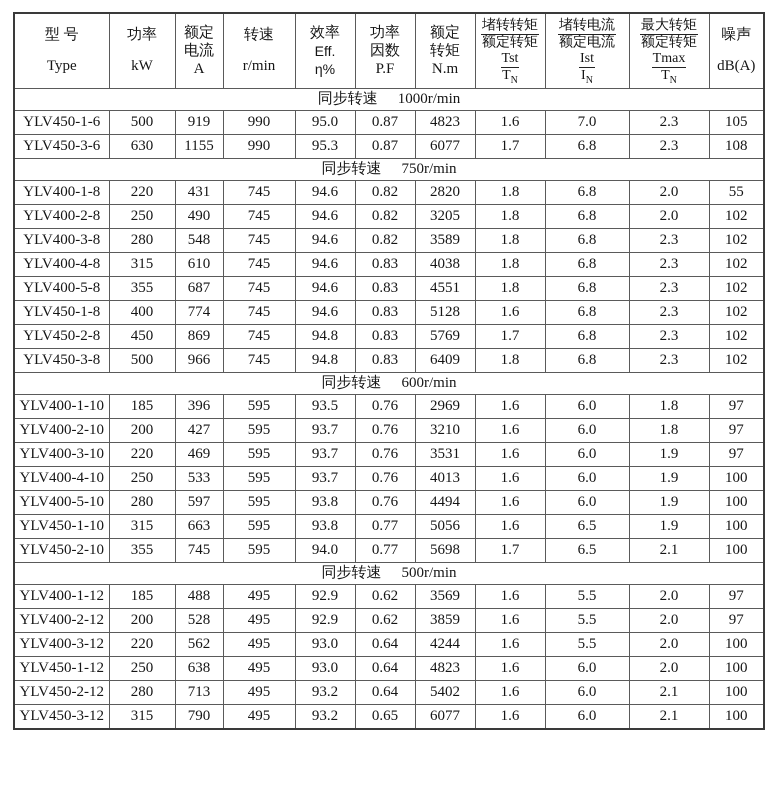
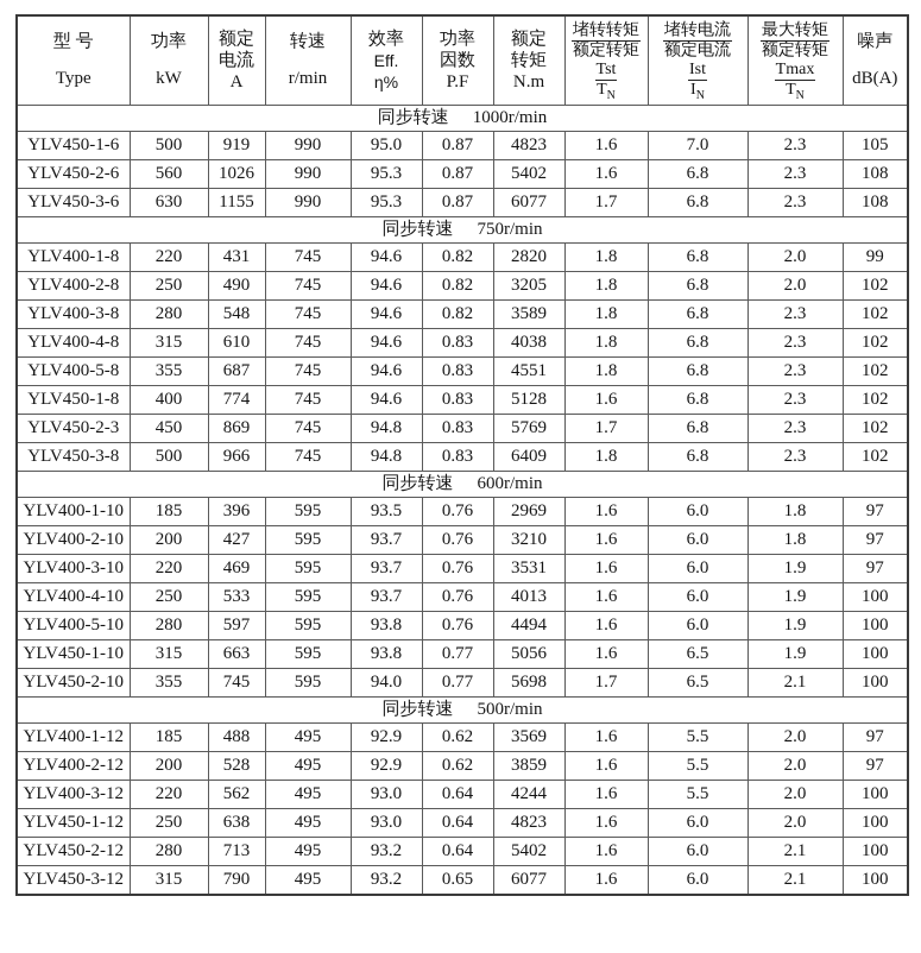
  型 号 Type	功率 kW	额定 电流 A	转速 r/min	效率 Eff. η%	功率 因数 P.F	额定 转矩 N.m	堵转转矩 额定转矩 Tst TN	堵转电流 额定电流 Ist IN	最大转矩 额定转矩 Tmax TN	噪声 dB(A)
  同步转速 1000r/min
  YLV450-1-6	500	919	990	95.0	0.87	4823	1.6	7.0	2.3	105
+ YLV450-2-6	560	1026	990	95.3	0.87	5402	1.6	6.8	2.3	108
  YLV450-3-6	630	1155	990	95.3	0.87	6077	1.7	6.8	2.3	108
  同步转速 750r/min
- YLV400-1-8	220	431	745	94.6	0.82	2820	1.8	6.8	2.0	55
+ YLV400-1-8	220	431	745	94.6	0.82	2820	1.8	6.8	2.0	99
  YLV400-2-8	250	490	745	94.6	0.82	3205	1.8	6.8	2.0	102
  YLV400-3-8	280	548	745	94.6	0.82	3589	1.8	6.8	2.3	102
  YLV400-4-8	315	610	745	94.6	0.83	4038	1.8	6.8	2.3	102
  YLV400-5-8	355	687	745	94.6	0.83	4551	1.8	6.8	2.3	102
  YLV450-1-8	400	774	745	94.6	0.83	5128	1.6	6.8	2.3	102
- YLV450-2-8	450	869	745	94.8	0.83	5769	1.7	6.8	2.3	102
+ YLV450-2-3	450	869	745	94.8	0.83	5769	1.7	6.8	2.3	102
  YLV450-3-8	500	966	745	94.8	0.83	6409	1.8	6.8	2.3	102
  同步转速 600r/min
  YLV400-1-10	185	396	595	93.5	0.76	2969	1.6	6.0	1.8	97
  YLV400-2-10	200	427	595	93.7	0.76	3210	1.6	6.0	1.8	97
  YLV400-3-10	220	469	595	93.7	0.76	3531	1.6	6.0	1.9	97
  YLV400-4-10	250	533	595	93.7	0.76	4013	1.6	6.0	1.9	100
  YLV400-5-10	280	597	595	93.8	0.76	4494	1.6	6.0	1.9	100
  YLV450-1-10	315	663	595	93.8	0.77	5056	1.6	6.5	1.9	100
  YLV450-2-10	355	745	595	94.0	0.77	5698	1.7	6.5	2.1	100
  同步转速 500r/min
  YLV400-1-12	185	488	495	92.9	0.62	3569	1.6	5.5	2.0	97
  YLV400-2-12	200	528	495	92.9	0.62	3859	1.6	5.5	2.0	97
  YLV400-3-12	220	562	495	93.0	0.64	4244	1.6	5.5	2.0	100
  YLV450-1-12	250	638	495	93.0	0.64	4823	1.6	6.0	2.0	100
  YLV450-2-12	280	713	495	93.2	0.64	5402	1.6	6.0	2.1	100
  YLV450-3-12	315	790	495	93.2	0.65	6077	1.6	6.0	2.1	100
